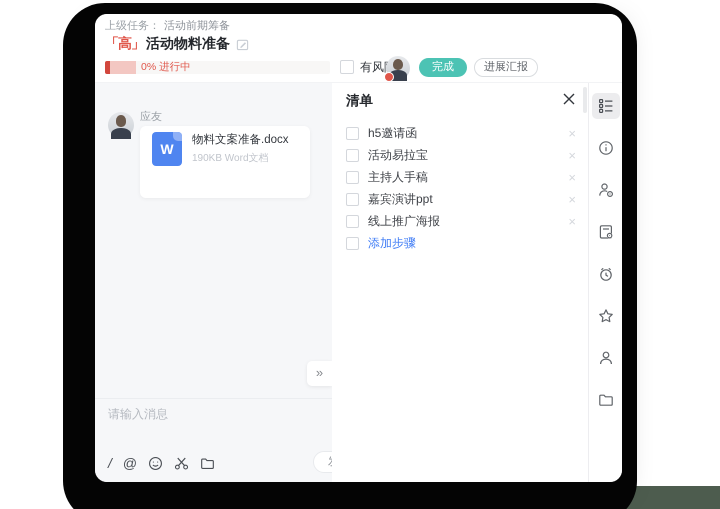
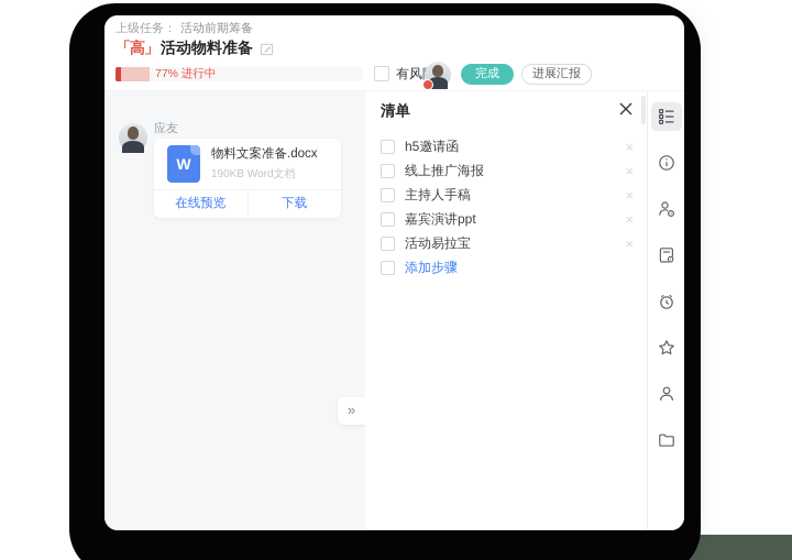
  上级任务： 活动前期筹备
  「高」
  活动物料准备
- 0% 进行中
+ 77% 进行中
  完成
  进展汇报
  应友
  W
  物料文案准备.docx
  190KB Word文档
+ 在线预览
+ 下载
  »
- 请输入消息
- /
- @
  清单
  h5邀请函
  ×
- 活动易拉宝
+ 线上推广海报
  ×
  主持人手稿
  ×
  嘉宾演讲ppt
  ×
- 线上推广海报
+ 活动易拉宝
  ×
  添加步骤
